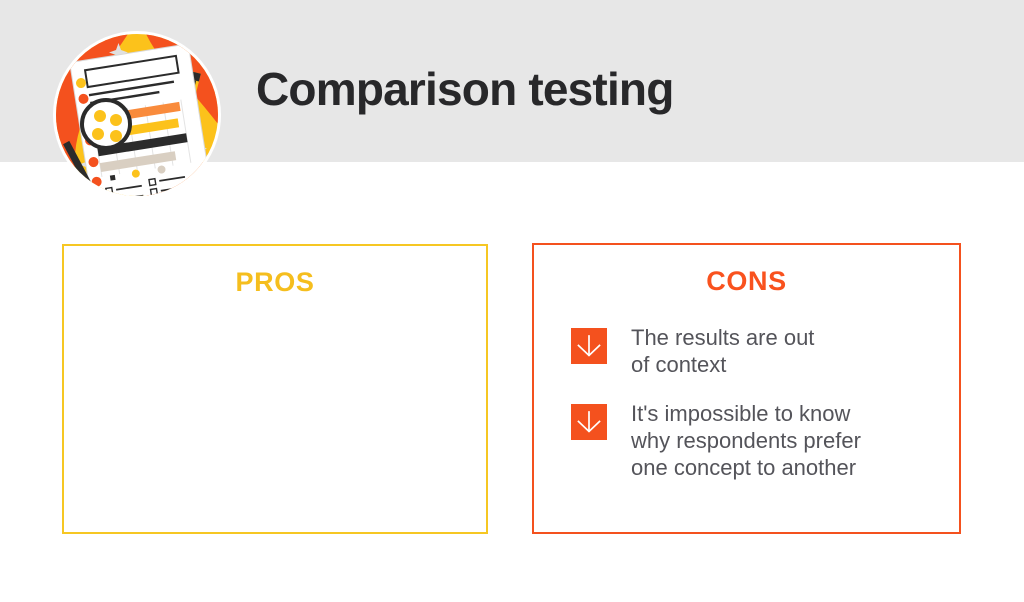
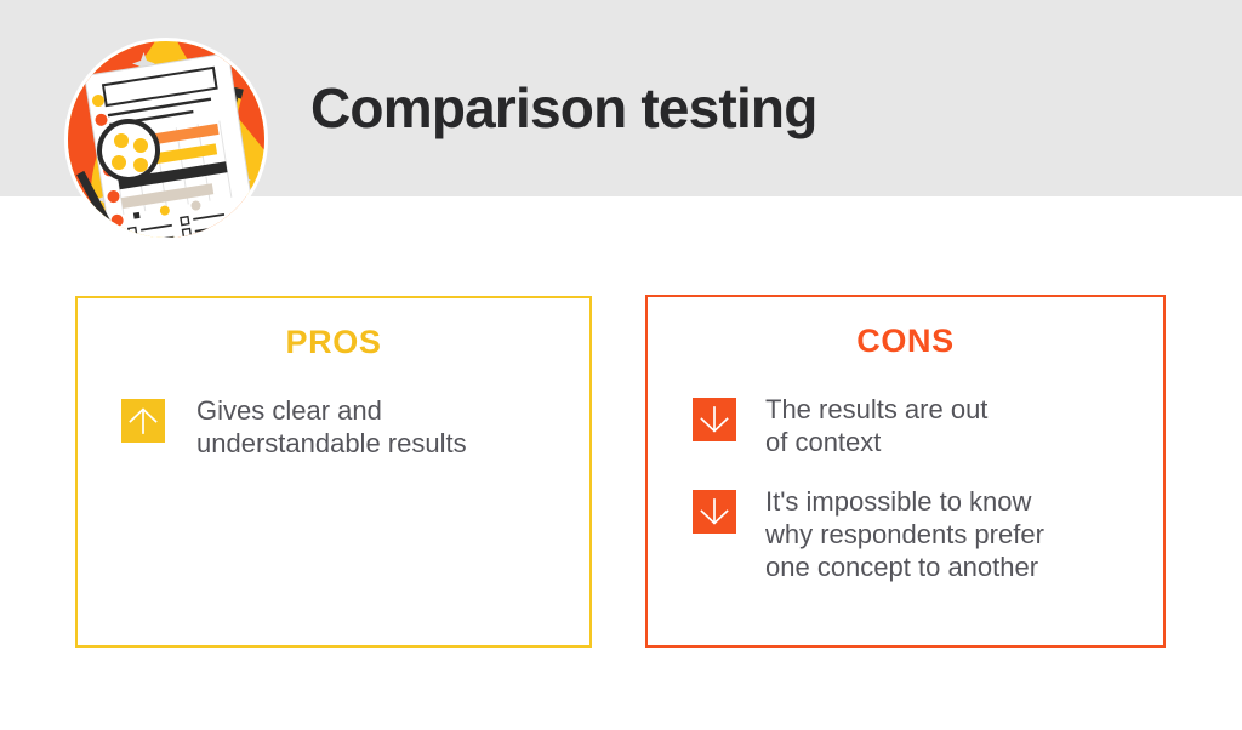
  Comparison testing
  PROS
+ Gives clear and
+ understandable results
  CONS
  The results are out
  of context
  It's impossible to know
  why respondents prefer
  one concept to another
